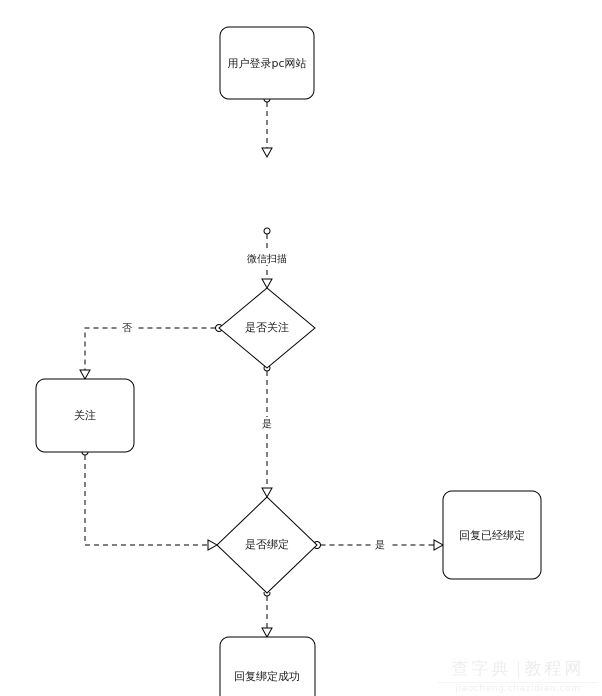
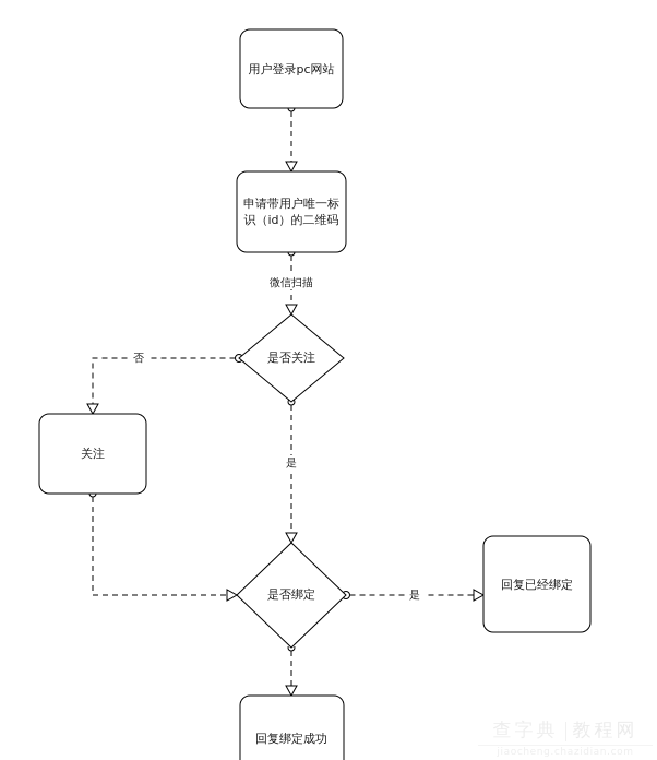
  微信扫描
  否
  是
  是
  用户登录pc网站
+ 申请带用户唯一标
+ 识（id）的二维码
  是否关注
  关注
  是否绑定
  回复已经绑定
  回复绑定成功
